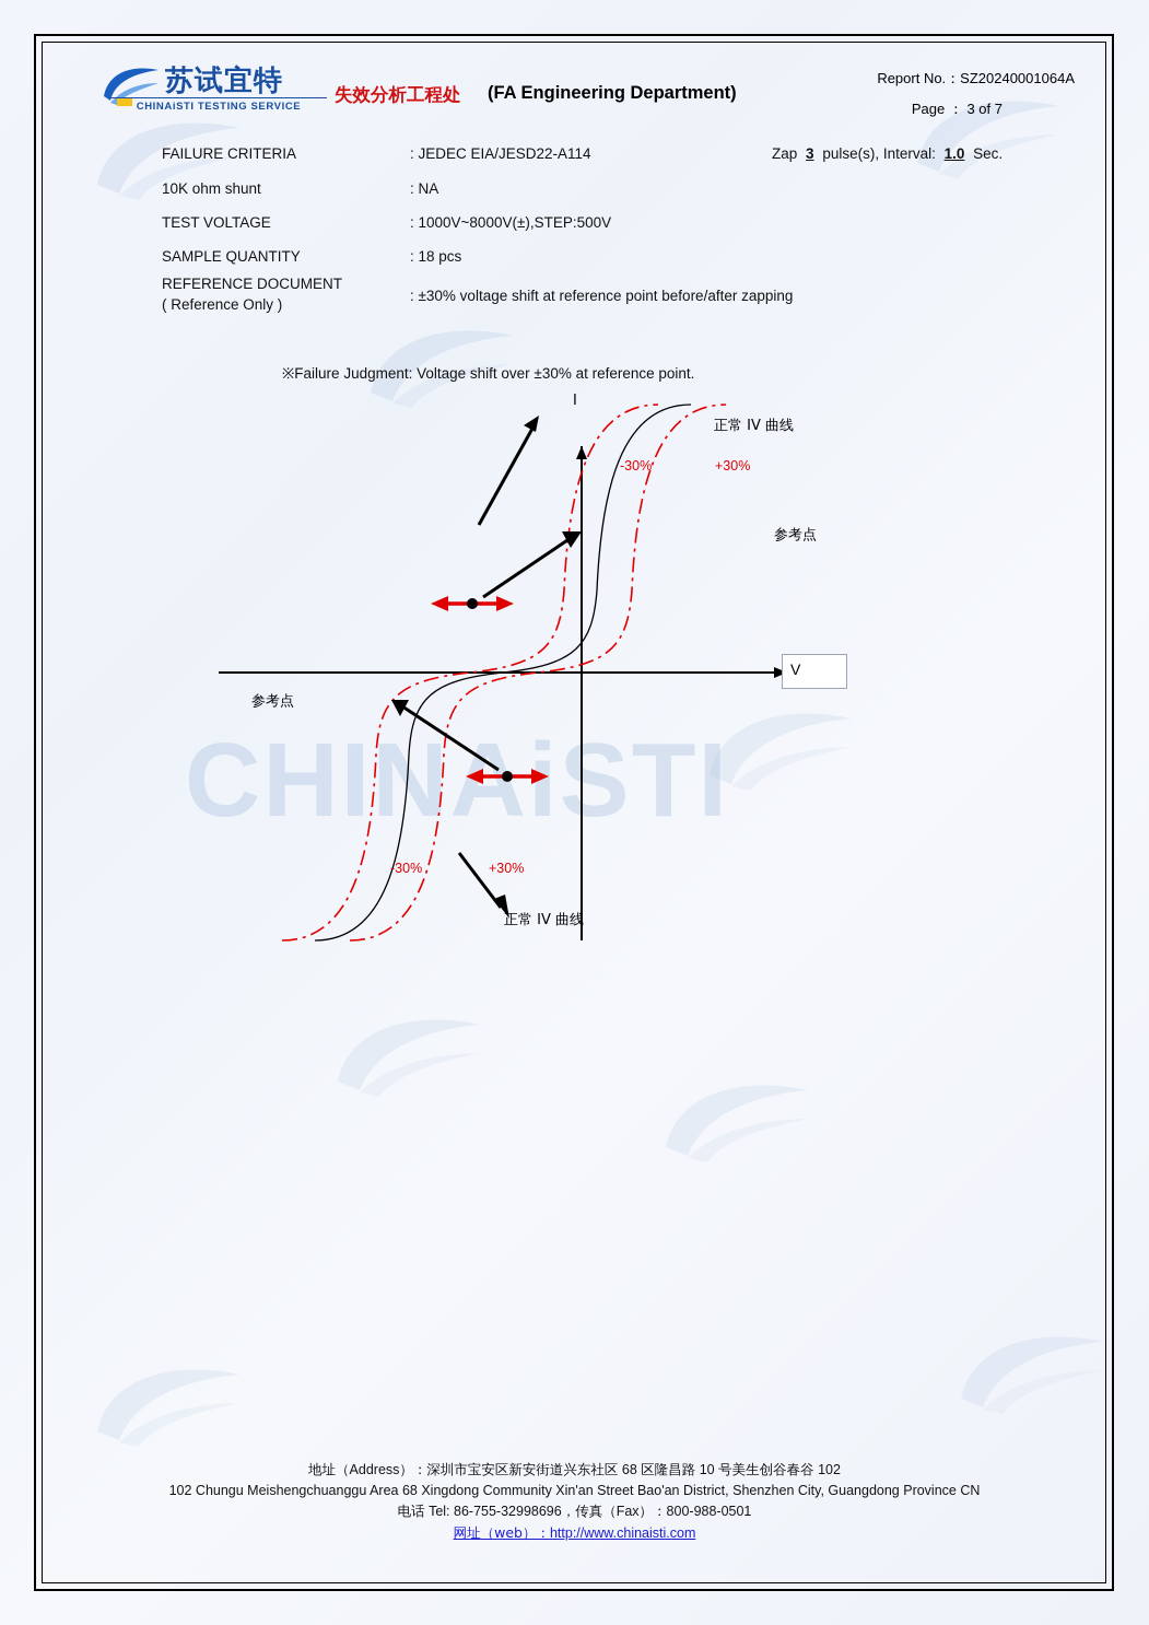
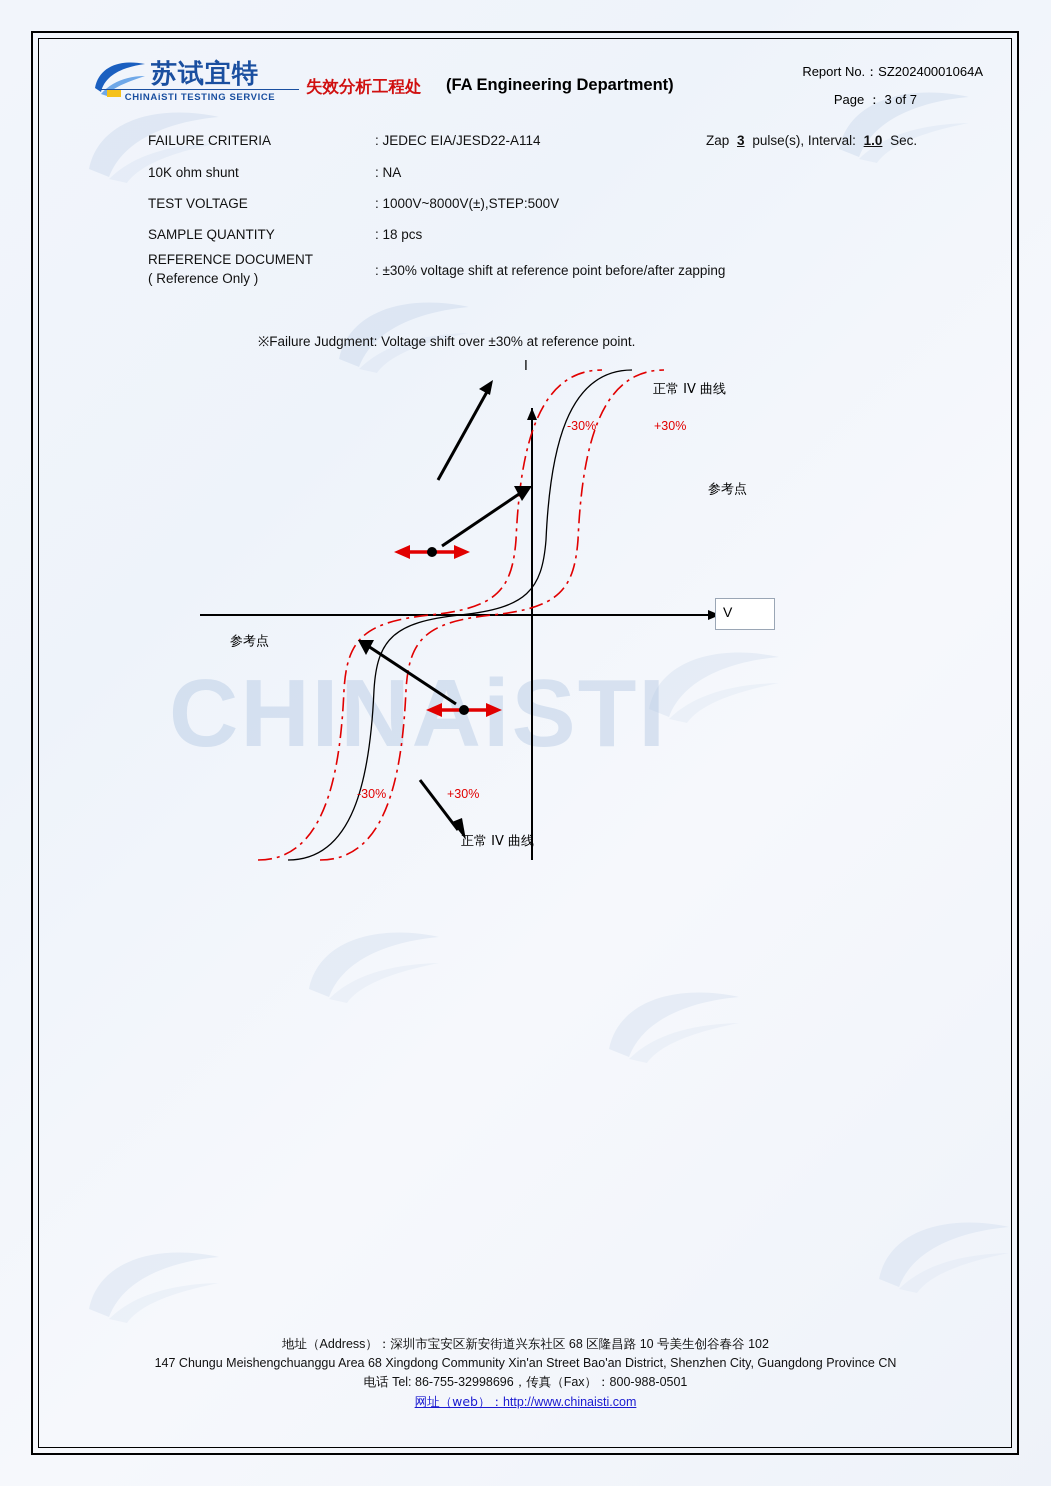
  CHINAiSTI
  苏试宜特
  CHINAiSTI TESTING SERVICE
  失效分析工程处
  (FA Engineering Department)
  Report No.：SZ20240001064A
  Page ： 3 of 7
  FAILURE CRITERIA
  : JEDEC EIA/JESD22-A114
  10K ohm shunt
  : NA
  TEST VOLTAGE
  : 1000V~8000V(±),STEP:500V
  SAMPLE QUANTITY
  : 18 pcs
  REFERENCE DOCUMENT
  ( Reference Only )
  : ±30% voltage shift at reference point before/after zapping
  Zap 3 pulse(s), Interval: 1.0 Sec.
  ※Failure Judgment: Voltage shift over ±30% at reference point.
  I
  V
  -30%
  +30%
  正常 IV 曲线
  参考点
  参考点
  -30%
  +30%
  正常 IV 曲线
  地址（Address）：深圳市宝安区新安街道兴东社区 68 区隆昌路 10 号美生创谷春谷 102
- 102 Chungu Meishengchuanggu Area 68 Xingdong Community Xin'an Street Bao'an District, Shenzhen City, Guangdong Province CN
+ 147 Chungu Meishengchuanggu Area 68 Xingdong Community Xin'an Street Bao'an District, Shenzhen City, Guangdong Province CN
  电话 Tel: 86-755-32998696，传真（Fax）：800-988-0501
  网址（web）：http://www.chinaisti.com
